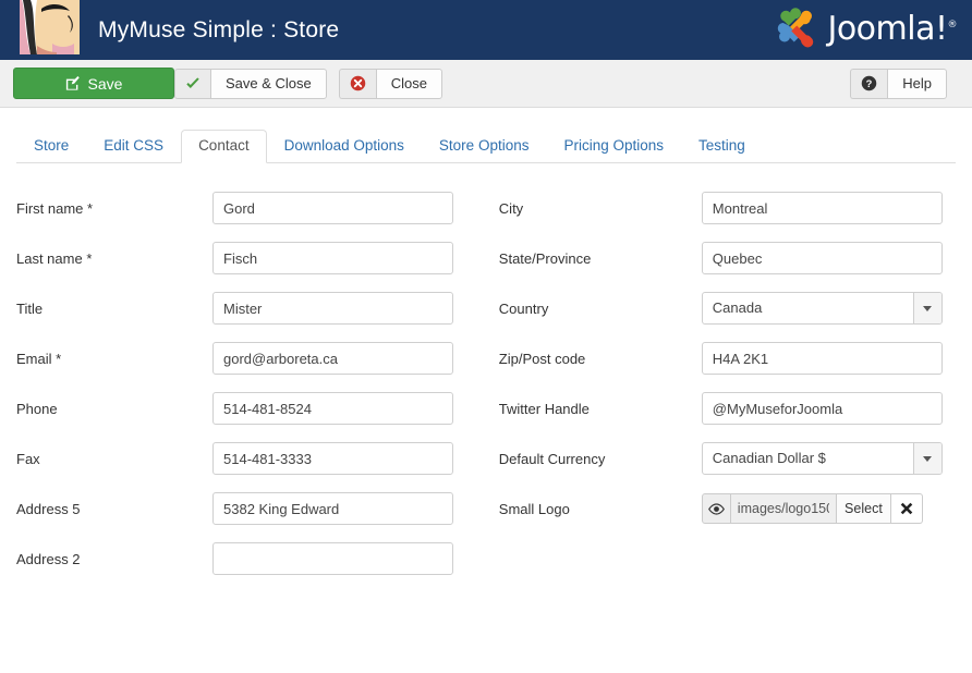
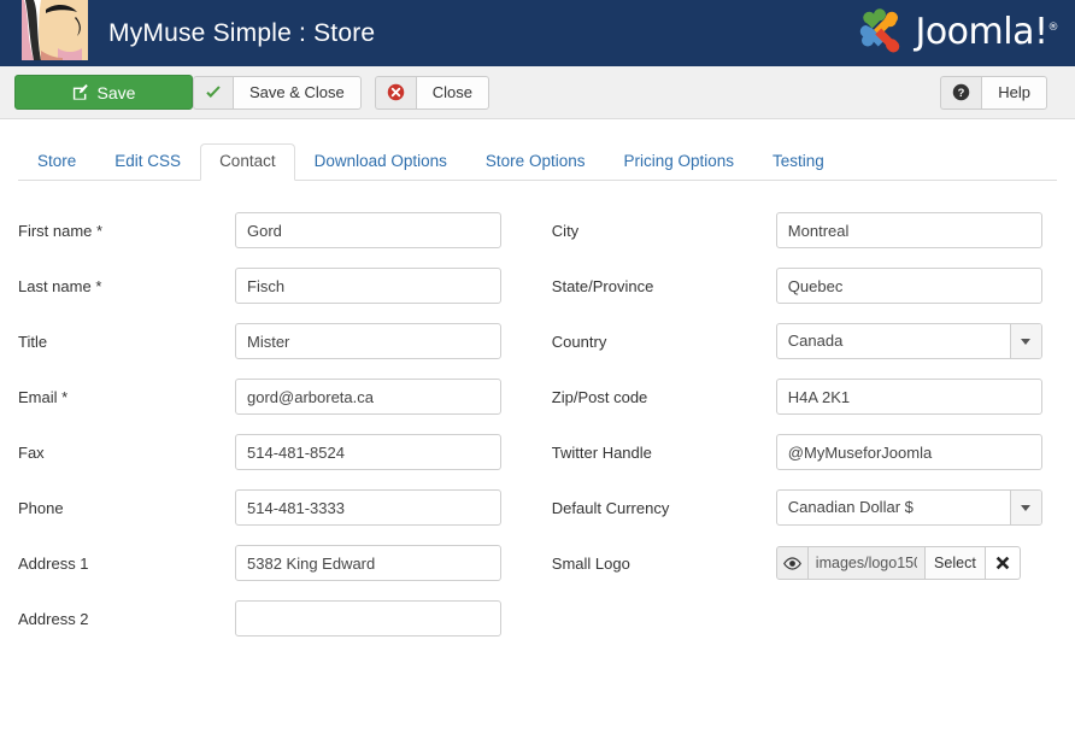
  MyMuse Simple : Store
  Joomla!®
  Save
  Save & Close
  Close
  ?
  Help
  Store
  Edit CSS
  Contact
  Download Options
  Store Options
  Pricing Options
  Testing
  First name *
  Gord
  Last name *
  Fisch
  Title
  Mister
  Email *
  gord@arboreta.ca
- Phone
+ Fax
  514-481-8524
- Fax
+ Phone
  514-481-3333
- Address 5
+ Address 1
  5382 King Edward
  Address 2
  City
  Montreal
  State/Province
  Quebec
  Country
  Canada
  Zip/Post code
  H4A 2K1
  Twitter Handle
  @MyMuseforJoomla
  Default Currency
  Canadian Dollar $
  Small Logo
  images/logo15
  Select
